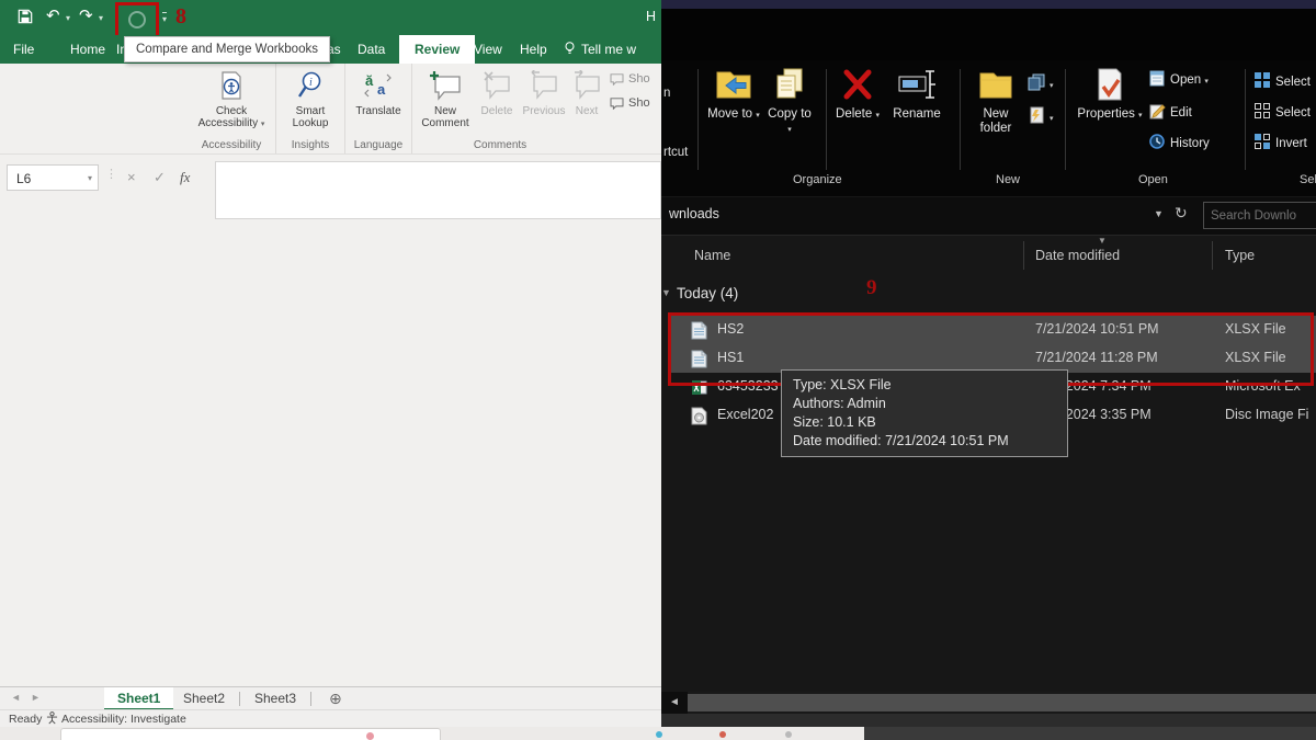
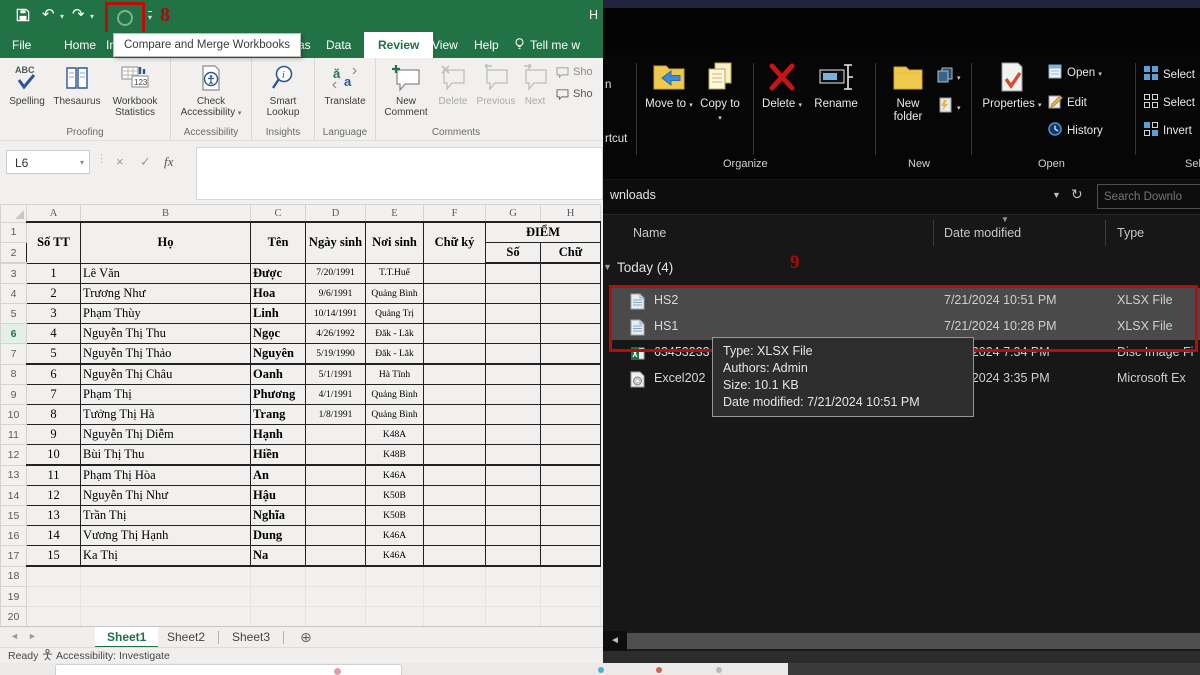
  ↶
  ▾
  ↷
  ▾
  ▾
  8
  H
  File
  Home
  as
  Data
  Review
  View
  Help
  Tell me w
  Compare and Merge Workbooks
+ ABC
+ Spelling
+ Thesaurus
+ 123
+ Workbook Statistics
+ Proofing
  Check Accessibility
  Accessibility
  i
  Smart Lookup
  Insights
  ă
  a
  Translate
  Language
  New Comment
  Delete
  Previous
  Next
  Sho
  Sho
  Comments
  L6
  ▾
  ⋮
  ×
  ✓
  fx
+ 	A	B	C	D	E	F	G	H
+ 1	Số TT	Họ	Tên	Ngày sinh	Nơi sinh	Chữ ký	ĐIỂM
+ 2	Số	Chữ
+ 3	1	Lê Văn	Được	7/20/1991	T.T.Huế
+ 4	2	Trương Như	Hoa	9/6/1991	Quảng Bình
+ 5	3	Phạm Thùy	Linh	10/14/1991	Quảng Trị
+ 6	4	Nguyễn Thị Thu	Ngọc	4/26/1992	Đăk - Lăk
+ 7	5	Nguyễn Thị Thảo	Nguyên	5/19/1990	Đăk - Lăk
+ 8	6	Nguyễn Thị Châu	Oanh	5/1/1991	Hà Tĩnh
+ 9	7	Phạm Thị	Phương	4/1/1991	Quảng Bình
+ 10	8	Tưởng Thị Hà	Trang	1/8/1991	Quảng Bình
+ 11	9	Nguyễn Thị Diễm	Hạnh		K48A
+ 12	10	Bùi Thị Thu	Hiền		K48B
+ 13	11	Phạm Thị Hòa	An		K46A
+ 14	12	Nguyễn Thị Như	Hậu		K50B
+ 15	13	Trần Thị	Nghĩa		K50B
+ 16	14	Vương Thị Hạnh	Dung		K46A
+ 17	15	Ka Thị	Na		K46A
+ 18
+ 19
+ 20
  ◄
  ►
  Sheet1
  Sheet2
  Sheet3
  ⊕
  Ready
  Accessibility: Investigate
  n
  rtcut
  Move to
  Copy to
  Delete
  Rename
  New folder
  Properties
  Open
  Edit
  History
  Select
  Select
  Invert
  Organize
  New
  Open
  wnloads
  ▼
  ↻
  Search Downlo
  Name
  Date modified
  ▼
  Type
  ▼
  Today (4)
  9
  HS2
  7/21/2024 10:51 PM
  XLSX File
  HS1
- 7/21/2024 11:28 PM
+ 7/21/2024 10:28 PM
  XLSX File
  63453233
- Microsoft Ex
+ Disc Image Fi
  Excel202
- Disc Image Fi
+ Microsoft Ex
  Type: XLSX File
  Authors: Admin
  Size: 10.1 KB
  Date modified: 7/21/2024 10:51 PM
  ◄
